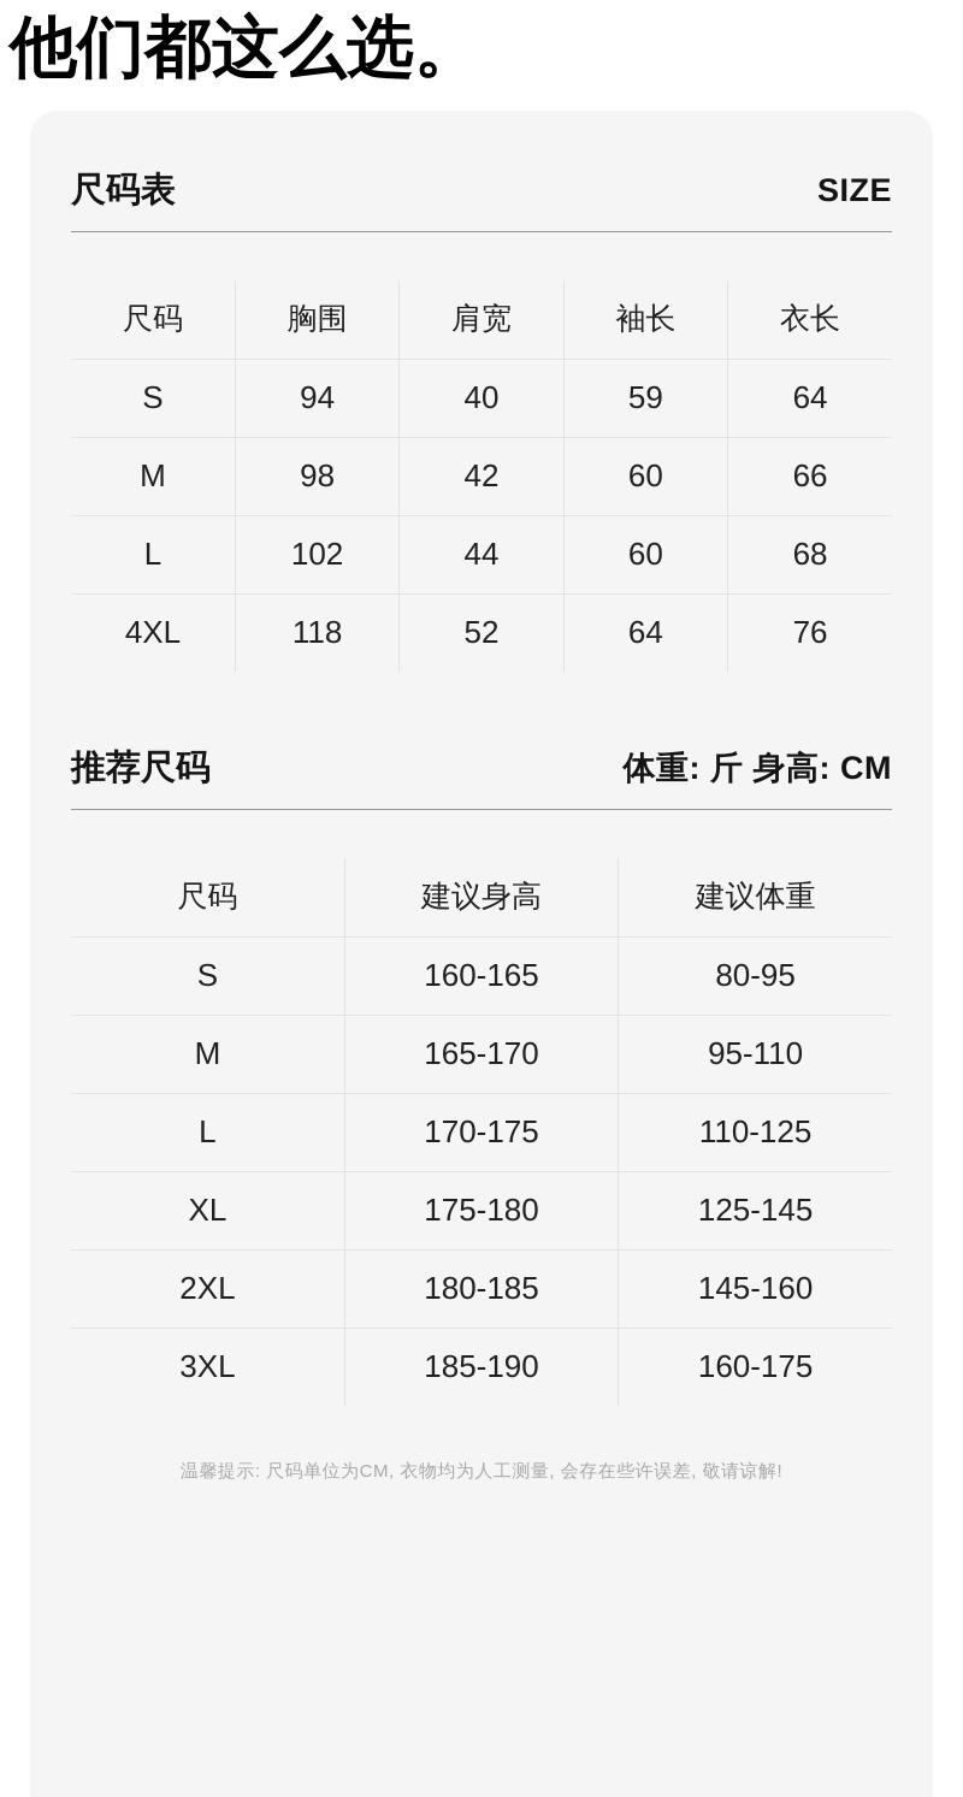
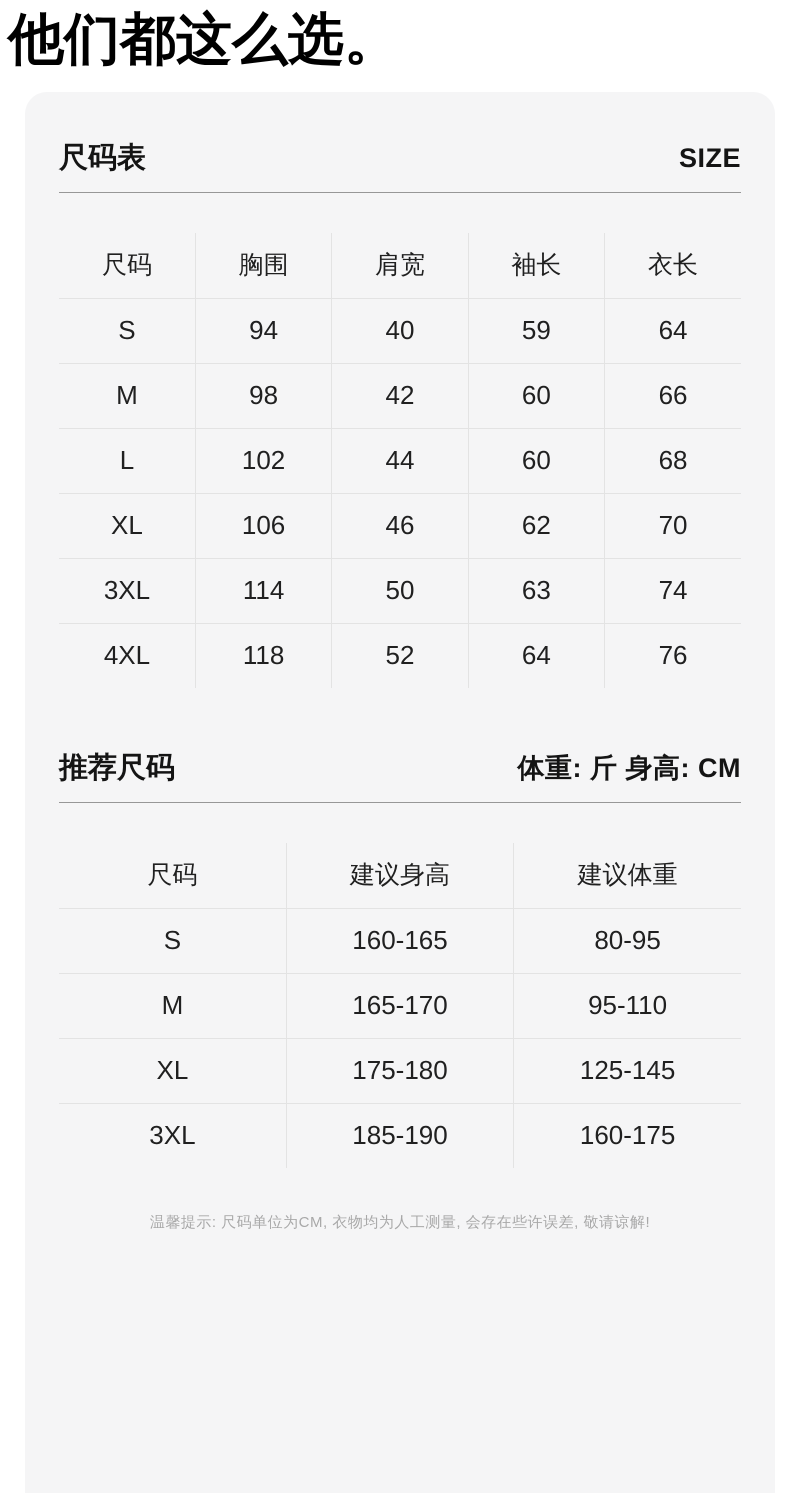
  他们都这么选。
  尺码表
  SIZE
  尺码	胸围	肩宽	袖长	衣长
  S	94	40	59	64
  M	98	42	60	66
  L	102	44	60	68
+ XL	106	46	62	70
+ 3XL	114	50	63	74
  4XL	118	52	64	76
  推荐尺码
  体重: 斤 身高: CM
  尺码	建议身高	建议体重
  S	160-165	80-95
  M	165-170	95-110
- L	170-175	110-125
  XL	175-180	125-145
- 2XL	180-185	145-160
  3XL	185-190	160-175
  温馨提示: 尺码单位为CM, 衣物均为人工测量, 会存在些许误差, 敬请谅解!
